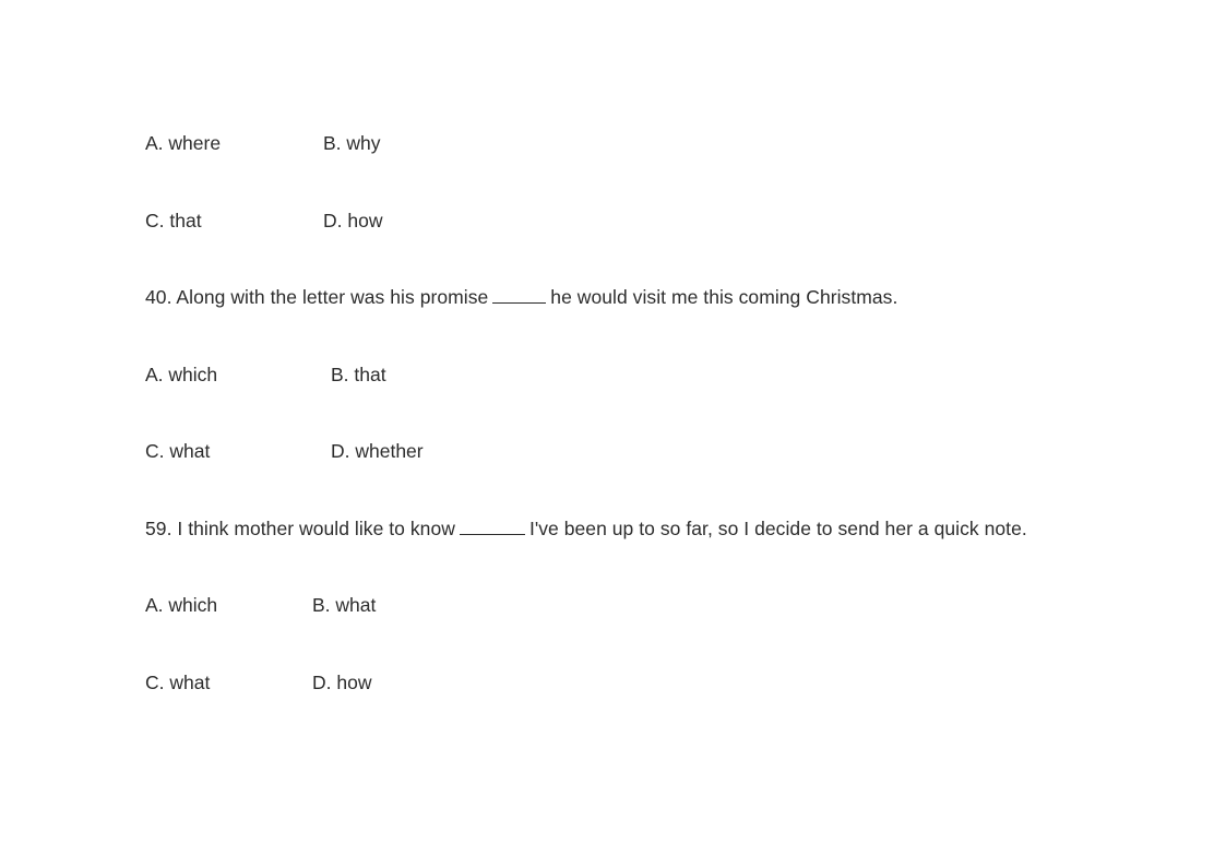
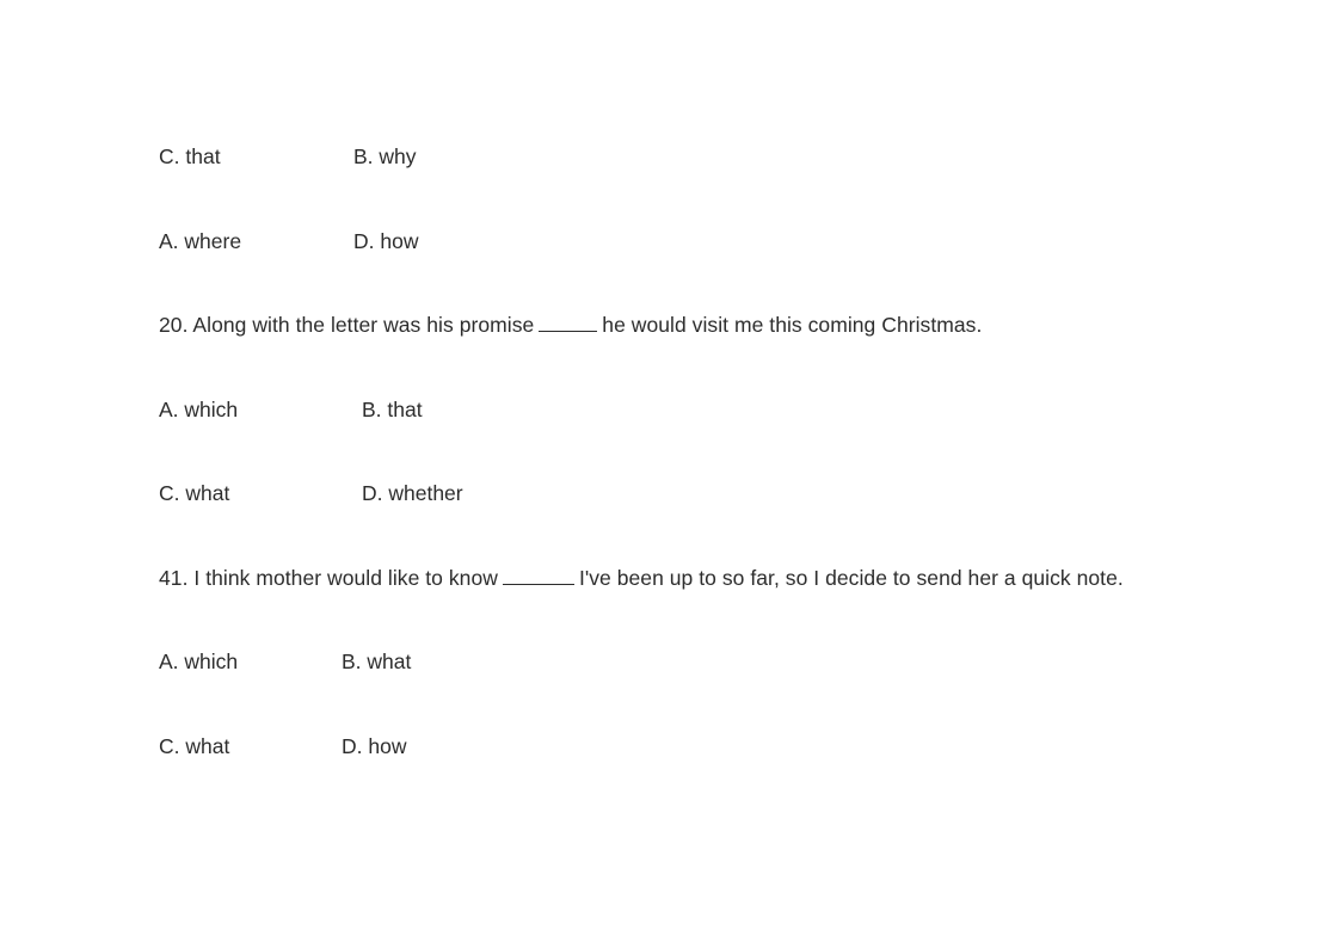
- A. where
+ C. that
  B. why
- C. that
+ A. where
  D. how
- 40. Along with the letter was his promise he would visit me this coming Christmas.
+ 20. Along with the letter was his promise he would visit me this coming Christmas.
  A. which
  B. that
  C. what
  D. whether
- 59. I think mother would like to know I've been up to so far, so I decide to send her a quick note.
+ 41. I think mother would like to know I've been up to so far, so I decide to send her a quick note.
  A. which
  B. what
  C. what
  D. how
